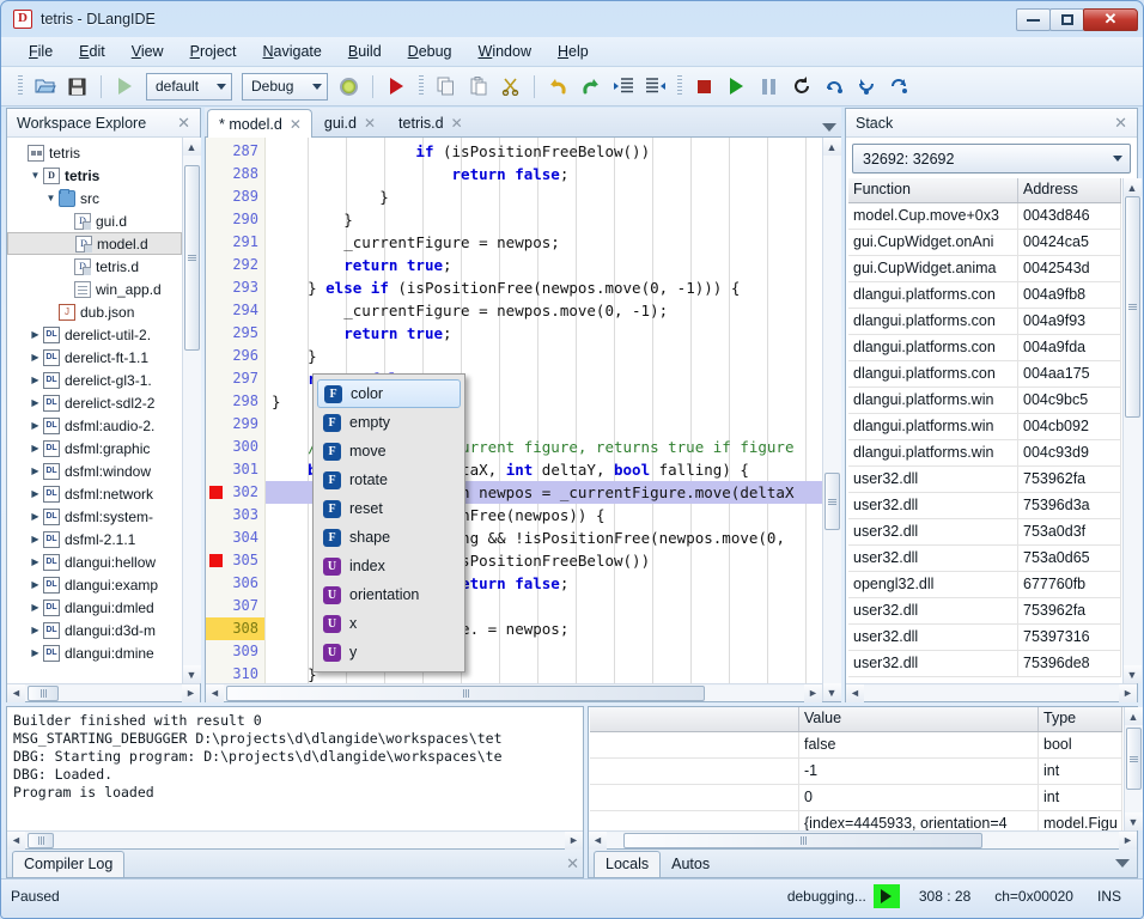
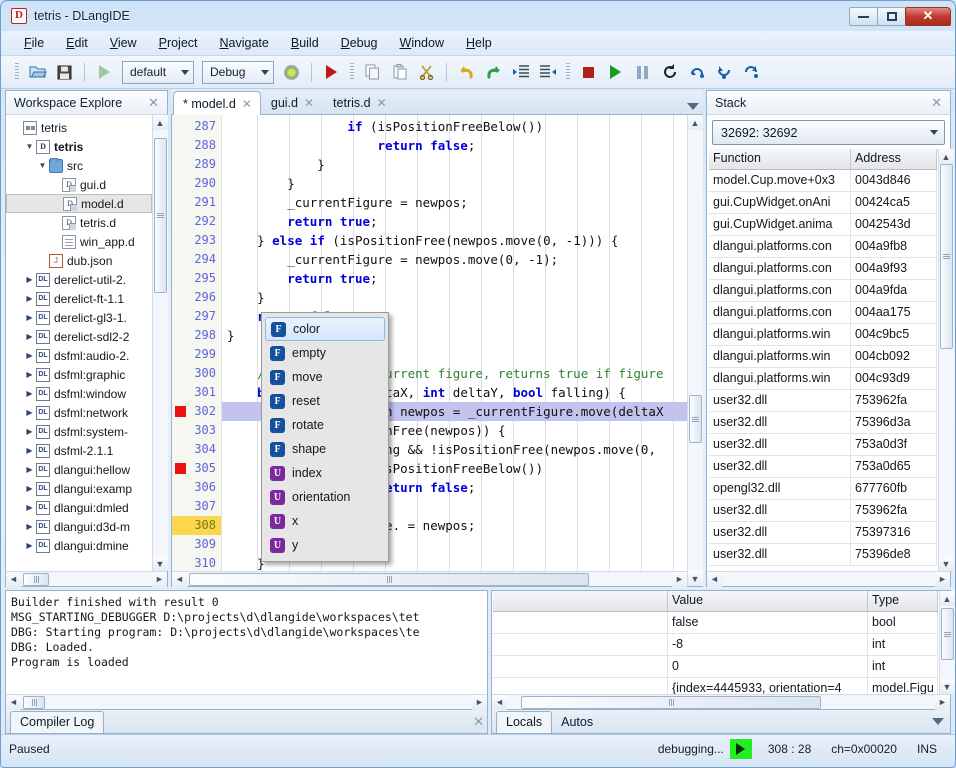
  D
  tetris - DLangIDE
  ✕
  File
  Edit
  View
  Project
  Navigate
  Build
  Debug
  Window
  Help
  default
  Debug
  Workspace Explore
  ✕
  tetris
  ▼
  D
  tetris
  ▼
  src
  D
  gui.d
  D
  model.d
  D
  tetris.d
  win_app.d
  J
  dub.json
  ▶
  derelict-util-2.
  ▶
  derelict-ft-1.1
  ▶
  derelict-gl3-1.
  ▶
  derelict-sdl2-2
  ▶
  dsfml:audio-2.
  ▶
  dsfml:graphic
  ▶
  dsfml:window
  ▶
  dsfml:network
  ▶
  dsfml:system-
  ▶
  dsfml-2.1.1
  ▶
  dlangui:hellow
  ▶
  dlangui:examp
  ▶
  dlangui:dmled
  ▶
  dlangui:d3d-m
  ▶
  dlangui:dmine
  ▲
  ▼
  ◄
  ►
  * model.d
  ✕
  gui.d
  ✕
  tetris.d
  ✕
  287
  288
  289
  290
  291
  292
  293
  294
  295
  296
  297
  298
  299
  300
  301
  302
  303
  304
  305
  306
  307
  308
  309
  310
  if (isPositionFreeBelow())
  return false;
  }
  }
  _currentFigure = newpos;
  return true;
  } else if (isPositionFree(newpos.move(0, -1))) {
  _currentFigure = newpos.move(0, -1);
  return true;
  }
  }
  newpos = _currentFigure.move(deltaX
  g && !isPositionFree(newpos.move(0,
  PositionFreeBelow())
  turn false;
  }
  ◄
  ►
  ▲
  ▼
  Stack
  ✕
  32692: 32692
  Function
  Address
  model.Cup.move+0x3
  0043d846
  gui.CupWidget.onAni
  00424ca5
  gui.CupWidget.anima
  0042543d
  dlangui.platforms.con
  004a9fb8
  dlangui.platforms.con
  004a9f93
  dlangui.platforms.con
  004a9fda
  dlangui.platforms.con
  004aa175
  dlangui.platforms.win
  004c9bc5
  dlangui.platforms.win
  004cb092
  dlangui.platforms.win
  004c93d9
  user32.dll
  753962fa
  user32.dll
  75396d3a
  user32.dll
  753a0d3f
  user32.dll
  753a0d65
  opengl32.dll
  677760fb
  user32.dll
  753962fa
  user32.dll
  75397316
  user32.dll
  75396de8
  ▲
  ▼
  ◄
  ►
  Builder finished with result 0
  MSG_STARTING_DEBUGGER D:\projects\d\dlangide\workspaces\tet
  DBG: Starting program: D:\projects\d\dlangide\workspaces\te
  DBG: Loaded.
  Program is loaded
  ◄
  ►
  Compiler Log
  ✕
  Value
  Type
  false
  bool
- -1
+ -8
  int
  0
  int
  {index=4445933, orientation=4
  model.Figu
  ▲
  ▼
  ◄
  ►
  Locals
  Autos
  Paused
  debugging...
  308 : 28
  ch=0x00020
  INS
  F
  color
  F
  empty
  F
  move
  F
- rotate
+ reset
  F
- reset
+ rotate
  F
  shape
  U
  index
  U
  orientation
  U
  x
  U
  y
